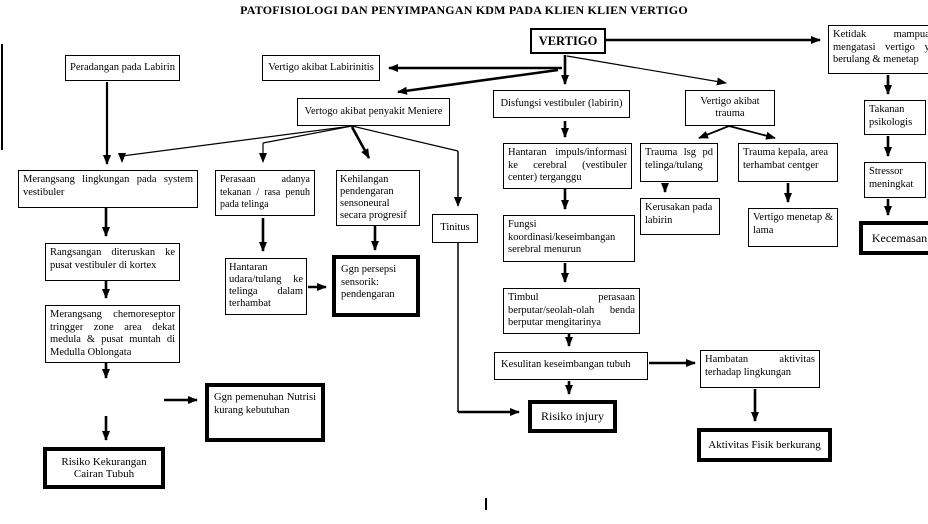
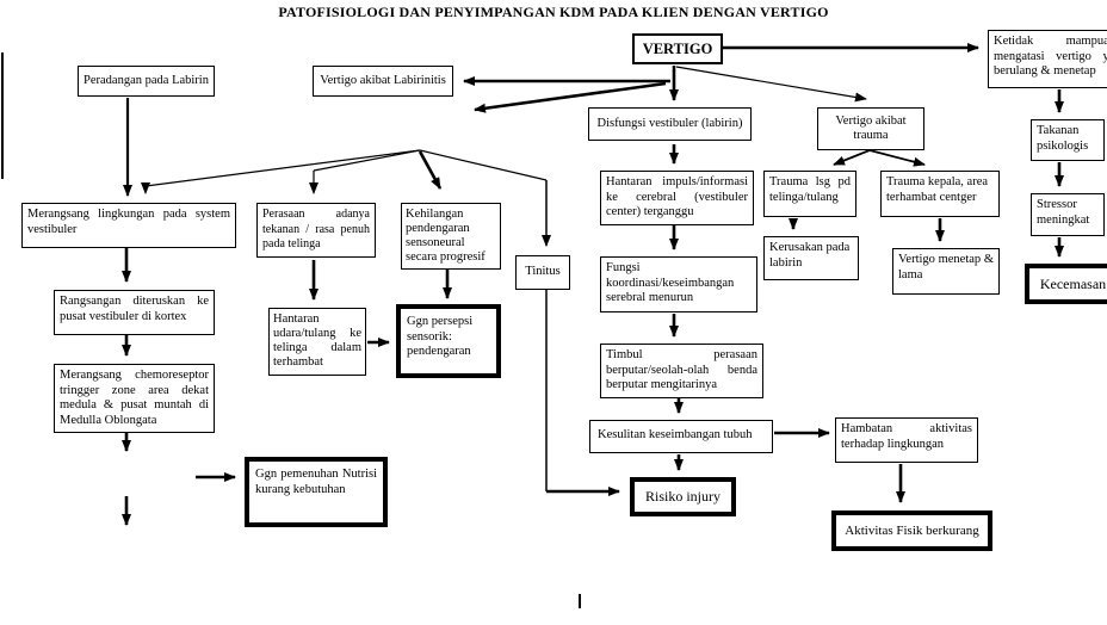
- PATOFISIOLOGI DAN PENYIMPANGAN KDM PADA KLIEN KLIEN VERTIGO
+ PATOFISIOLOGI DAN PENYIMPANGAN KDM PADA KLIEN DENGAN VERTIGO
  VERTIGO
  Ketidak mampua mengatasi vertigo y berulang & menetap
  Peradangan pada Labirin
  Vertigo akibat Labirinitis
- Vertogo akibat penyakit Meniere
  Disfungsi vestibuler (labirin)
  Vertigo akibat trauma
  Takanan psikologis
  Stressor meningkat
  Kecemasan
  Merangsang lingkungan pada system vestibuler
  Rangsangan diteruskan ke pusat vestibuler di kortex
  Merangsang chemoreseptor tringger zone area dekat medula & pusat muntah di Medulla Oblongata
  Ggn pemenuhan Nutrisi kurang kebutuhan
- Risiko Kekurangan Cairan Tubuh
  Perasaan adanya tekanan / rasa penuh pada telinga
  Kehilangan pendengaran sensoneural secara progresif
  Tinitus
  Hantaran udara/tulang ke telinga dalam terhambat
  Ggn persepsi sensorik: pendengaran
  Hantaran impuls/informasi ke cerebral (vestibuler center) terganggu
  Fungsi koordinasi/keseimbangan serebral menurun
  Timbul perasaan berputar/seolah-olah benda berputar mengitarinya
  Kesulitan keseimbangan tubuh
  Risiko injury
  Trauma lsg pd telinga/tulang
  Trauma kepala, area terhambat centger
  Kerusakan pada labirin
  Vertigo menetap & lama
  Hambatan aktivitas terhadap lingkungan
  Aktivitas Fisik berkurang
